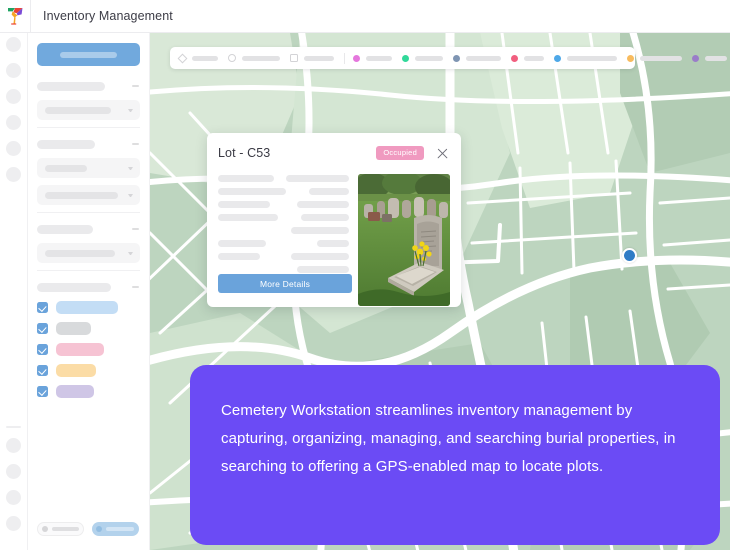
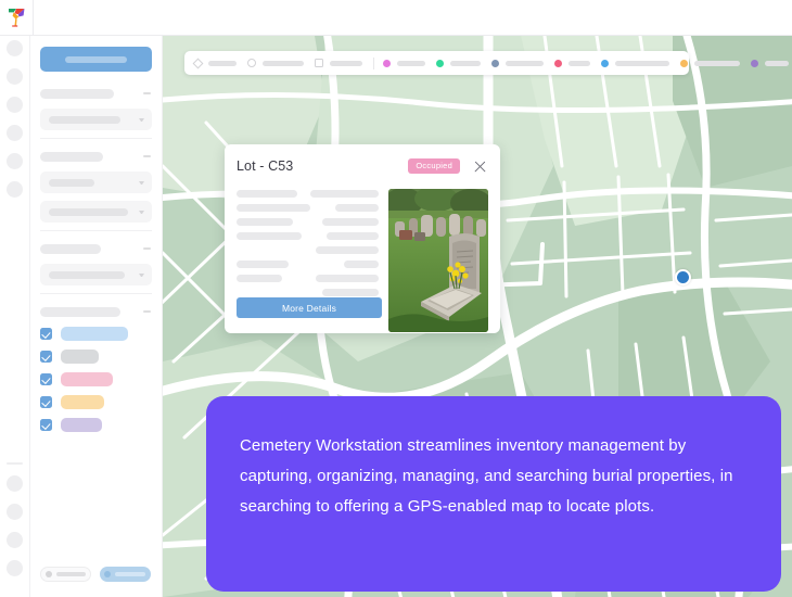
- Inventory Management
  Lot - C53
  Occupied
  More Details
  Cemetery Workstation streamlines inventory management by capturing, organizing, managing, and searching burial properties, in searching to offering a GPS-enabled map to locate plots.
